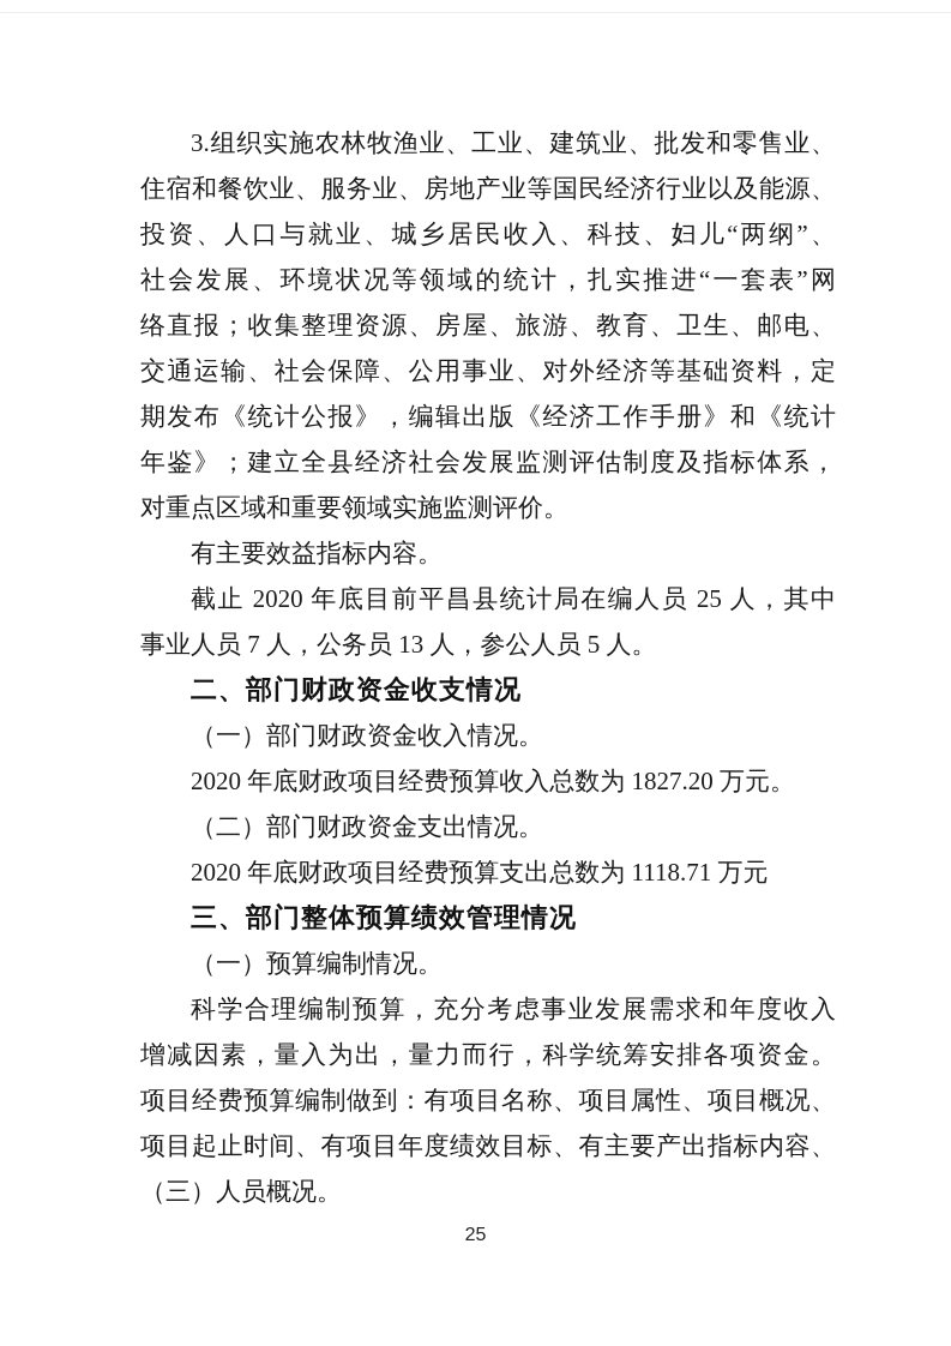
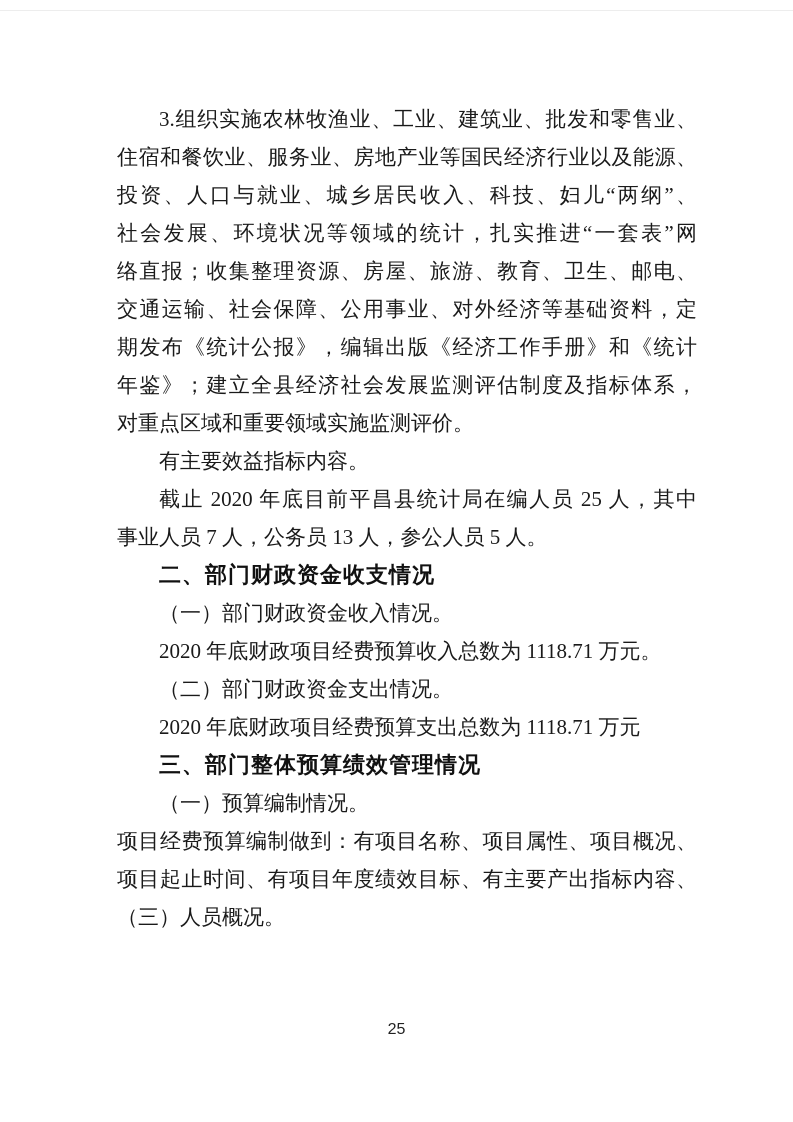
  3.组织实施农林牧渔业、工业、建筑业、批发和零售业、
  住宿和餐饮业、服务业、房地产业等国民经济行业以及能源、
  投资、人口与就业、城乡居民收入、科技、妇儿“两纲”、
  社会发展、环境状况等领域的统计，扎实推进“一套表”网
  络直报；收集整理资源、房屋、旅游、教育、卫生、邮电、
  交通运输、社会保障、公用事业、对外经济等基础资料，定
  期发布《统计公报》，编辑出版《经济工作手册》和《统计
  年鉴》；建立全县经济社会发展监测评估制度及指标体系，
  对重点区域和重要领域实施监测评价。
  有主要效益指标内容。
  截止 2020 年底目前平昌县统计局在编人员 25 人，其中
  事业人员 7 人，公务员 13 人，参公人员 5 人。
  二、部门财政资金收支情况
  （一）部门财政资金收入情况。
- 2020 年底财政项目经费预算收入总数为 1827.20 万元。
+ 2020 年底财政项目经费预算收入总数为 1118.71 万元。
  （二）部门财政资金支出情况。
  2020 年底财政项目经费预算支出总数为 1118.71 万元
  三、部门整体预算绩效管理情况
  （一）预算编制情况。
- 科学合理编制预算，充分考虑事业发展需求和年度收入
- 增减因素，量入为出，量力而行，科学统筹安排各项资金。
  项目经费预算编制做到：有项目名称、项目属性、项目概况、
  项目起止时间、有项目年度绩效目标、有主要产出指标内容、
  （三）人员概况。
  25
